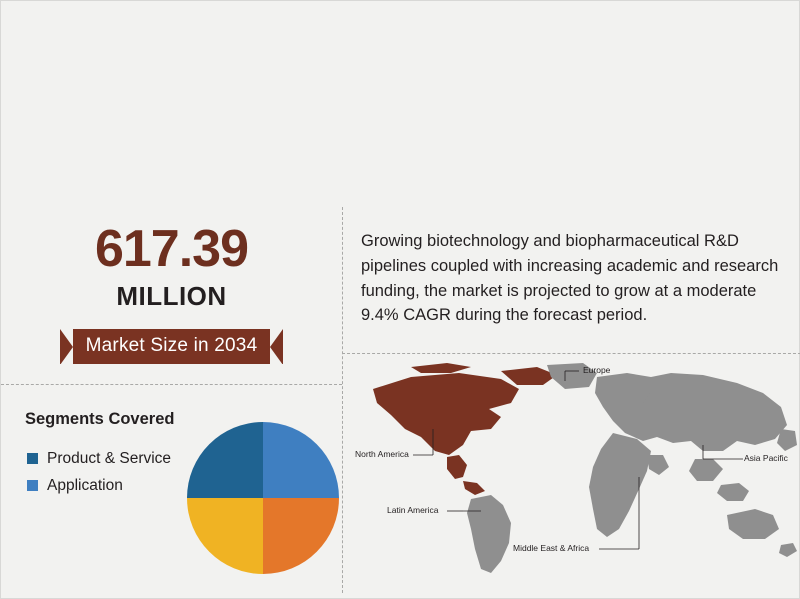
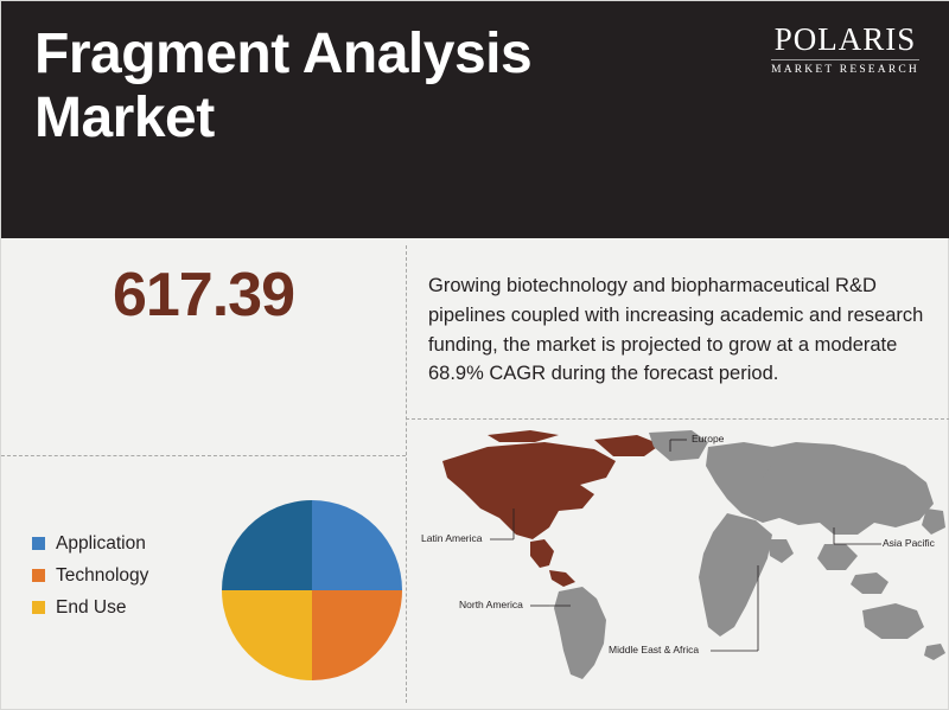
+ Fragment Analysis Market
+ POLARIS
+ MARKET RESEARCH
  617.39
- MILLION
- Market Size in 2034
- Segments Covered
- Product & Service
  Application
+ Technology
+ End Use
- Growing biotechnology and biopharmaceutical R&D pipelines coupled with increasing academic and research funding, the market is projected to grow at a moderate 9.4% CAGR during the forecast period.
+ Growing biotechnology and biopharmaceutical R&D pipelines coupled with increasing academic and research funding, the market is projected to grow at a moderate 68.9% CAGR during the forecast period.
  Europe
- North America
+ Latin America
  Asia Pacific
- Latin America
+ North America
  Middle East & Africa
